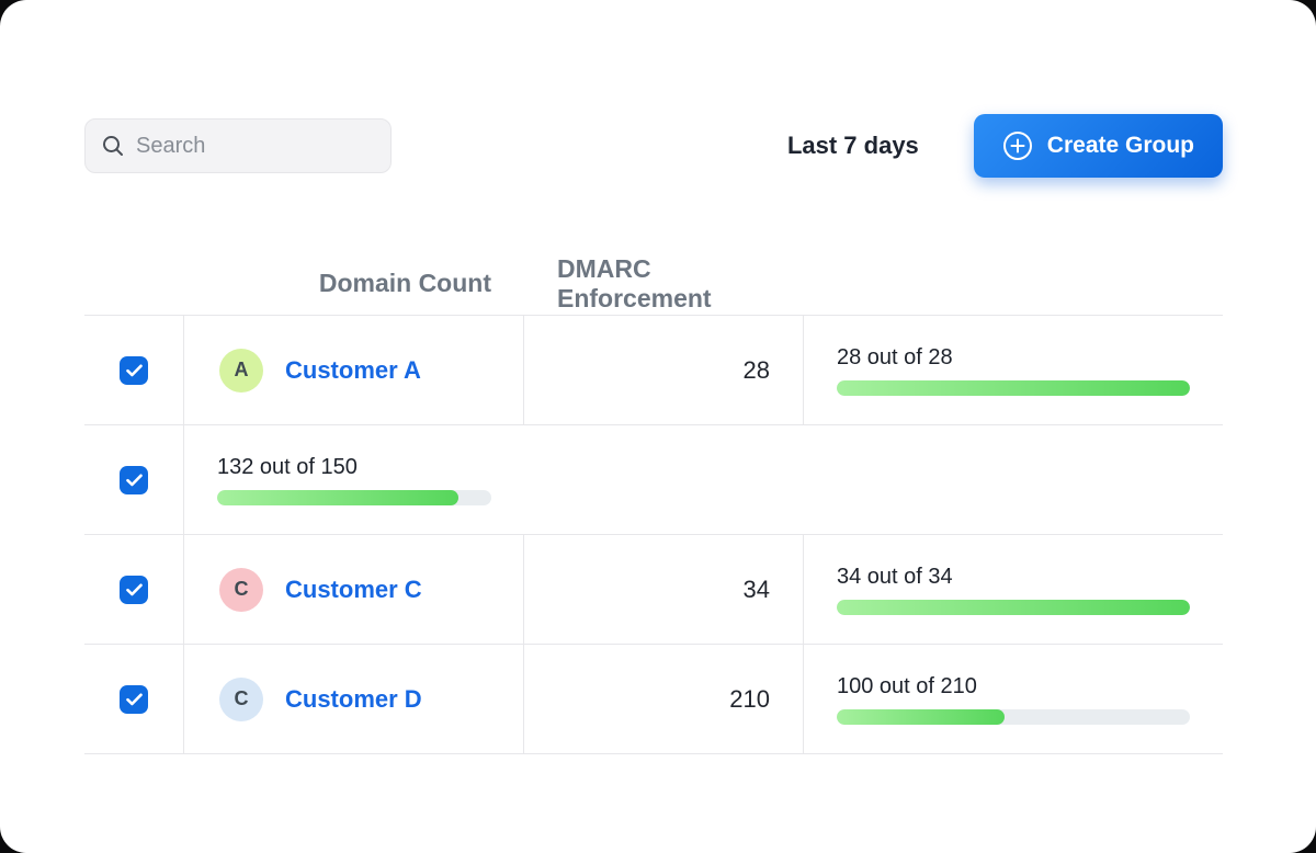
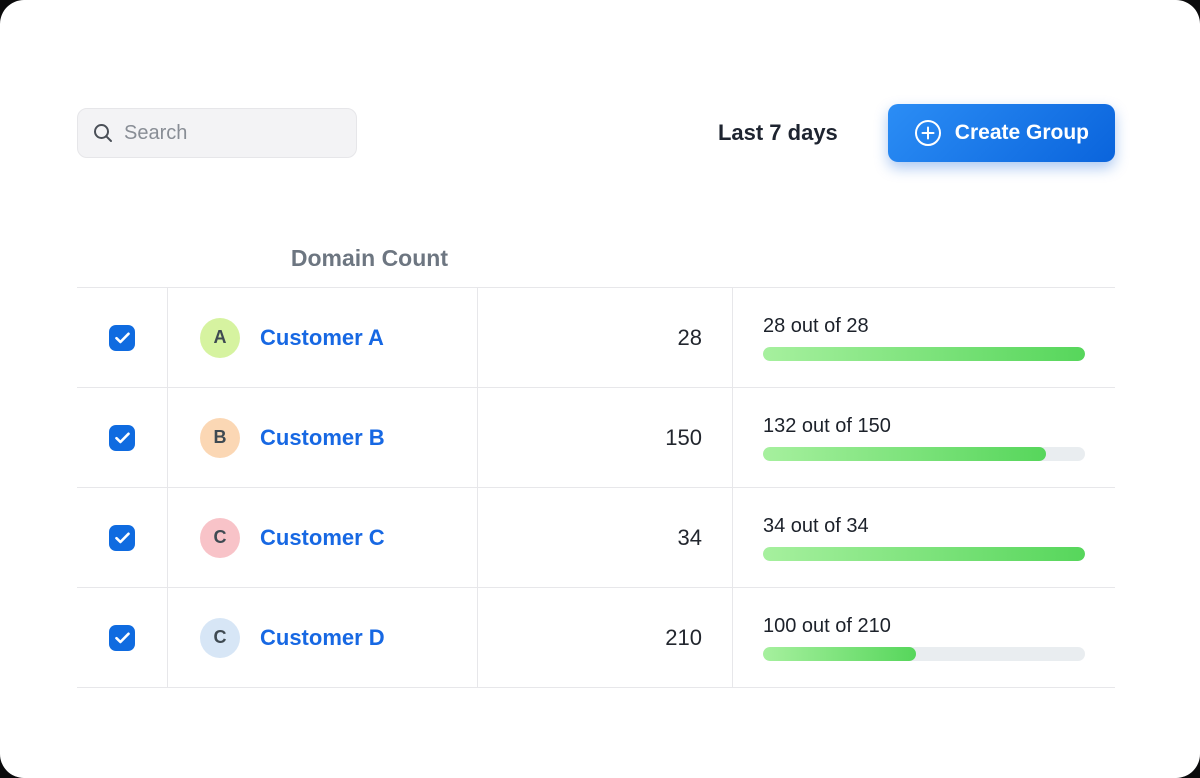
  Search
  Last 7 days
  Create Group
  Domain Count
- DMARC Enforcement
  A
  Customer A
  28
  28 out of 28
+ B
+ Customer B
+ 150
  132 out of 150
  C
  Customer C
  34
  34 out of 34
  C
  Customer D
  210
  100 out of 210
